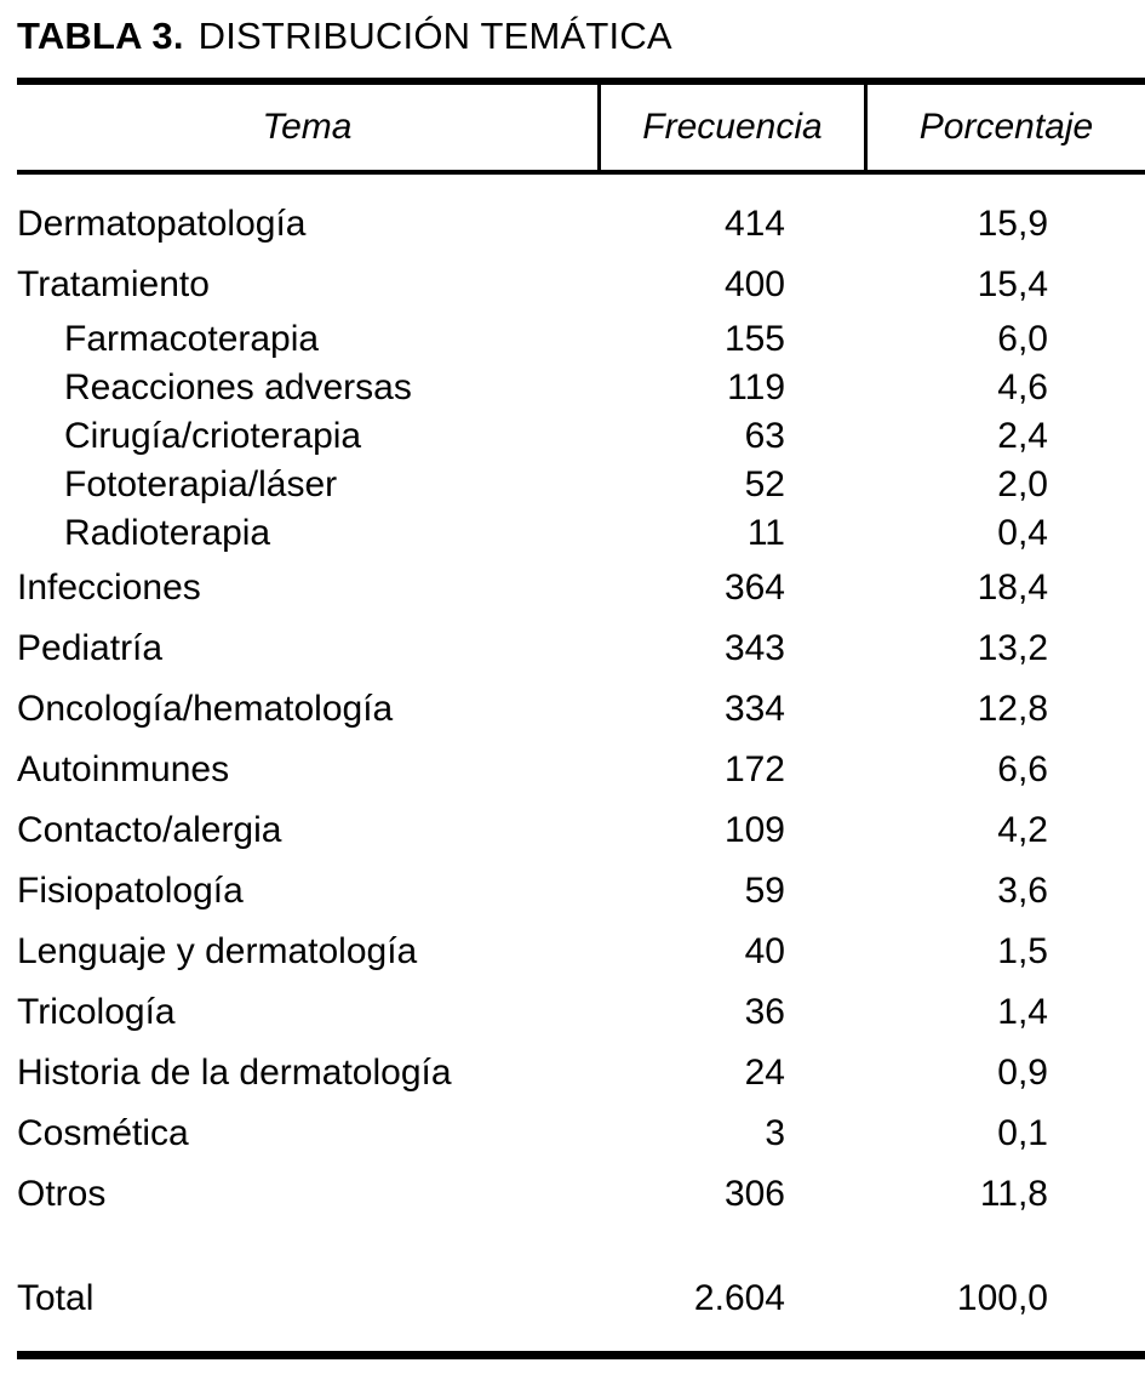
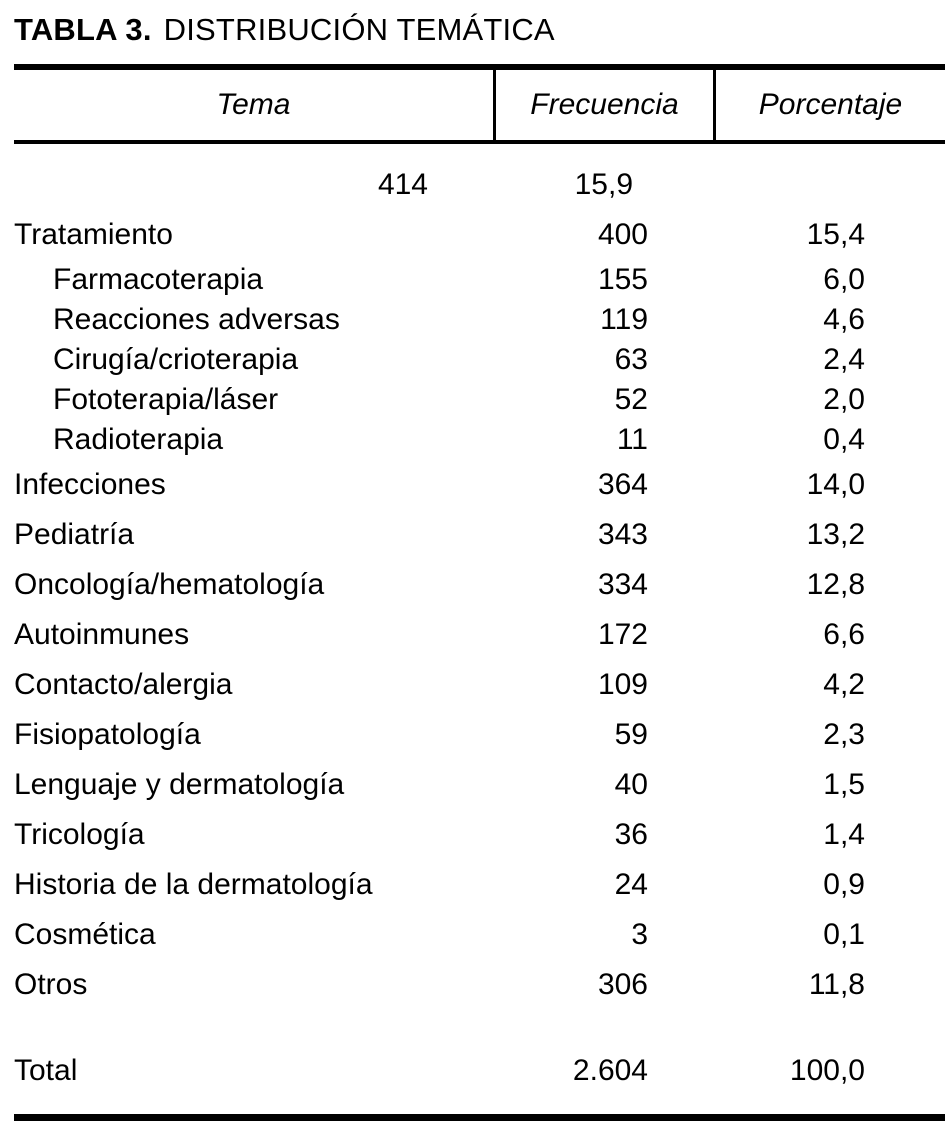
  TABLA 3. DISTRIBUCIÓN TEMÁTICA
  Tema
  Frecuencia
  Porcentaje
- Dermatopatología
  414
  15,9
  Tratamiento
  400
  15,4
  Farmacoterapia
  155
  6,0
  Reacciones adversas
  119
  4,6
  Cirugía/crioterapia
  63
  2,4
  Fototerapia/láser
  52
  2,0
  Radioterapia
  11
  0,4
  Infecciones
  364
- 18,4
+ 14,0
  Pediatría
  343
  13,2
  Oncología/hematología
  334
  12,8
  Autoinmunes
  172
  6,6
  Contacto/alergia
  109
  4,2
  Fisiopatología
  59
- 3,6
+ 2,3
  Lenguaje y dermatología
  40
  1,5
  Tricología
  36
  1,4
  Historia de la dermatología
  24
  0,9
  Cosmética
  3
  0,1
  Otros
  306
  11,8
  Total
  2.604
  100,0
